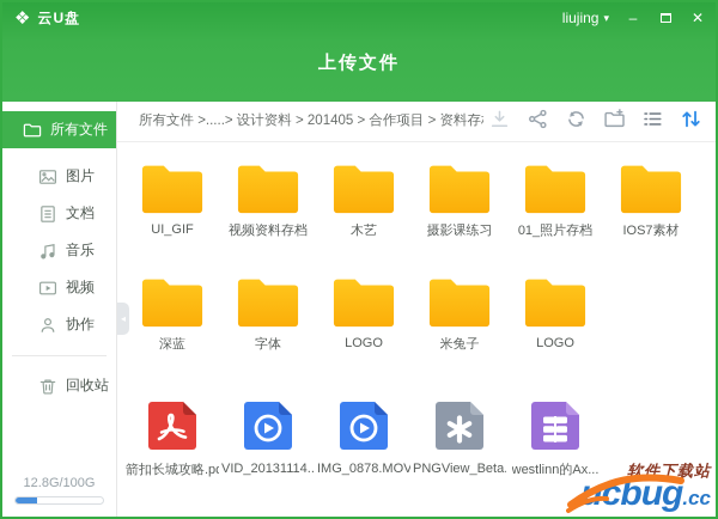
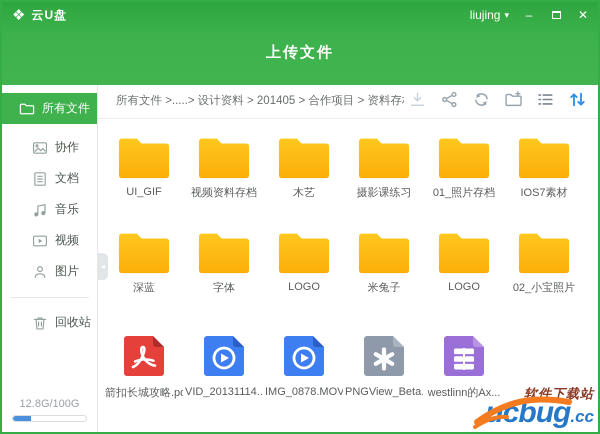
  ❖
  云U盘
  liujing
  ▾
  –
  ✕
  上传文件
  所有文件
- 图片
+ 协作
  文档
  音乐
  视频
- 协作
+ 图片
  回收站
  12.8G/100G
  ◂
  所有文件 >.....> 设计资料 > 201405 > 合作项目 > 资料存
  UI_GIF
  视频资料存档
  木艺
  摄影课练习
  01_照片存档
  IOS7素材
  深蓝
  字体
  LOGO
  米兔子
  LOGO
+ 02_小宝照片
  箭扣长城攻略.p
  VID_20131114..
  IMG_0878.MOV
  PNGView_Beta.
  westlinn的Ax...
  软件下载站
  cbug.cc
